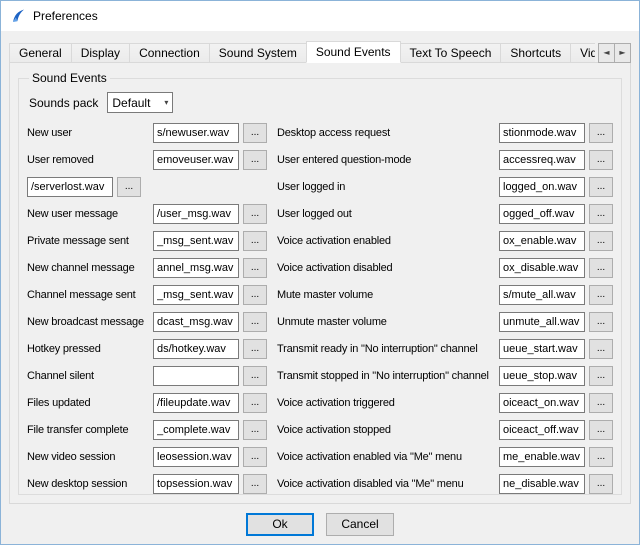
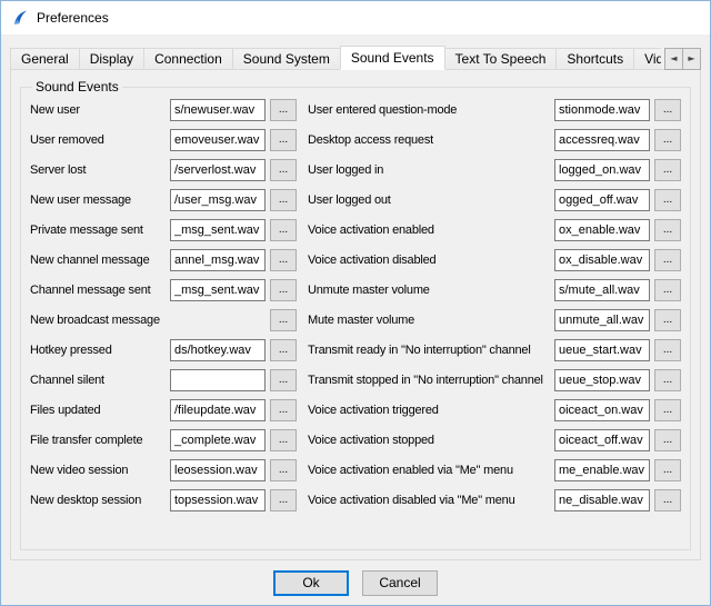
  Preferences
  General
  Display
  Connection
  Sound System
  Sound Events
  Text To Speech
  Shortcuts
  ◄
  ►
  Sound Events
- Sounds pack
- Default
- ▾
  New user
  s/newuser.wav
  ...
  User removed
  emoveuser.wav
  ...
+ Server lost
  /serverlost.wav
  ...
  New user message
  /user_msg.wav
  ...
  Private message sent
  _msg_sent.wav
  ...
  New channel message
  annel_msg.wav
  ...
  Channel message sent
  _msg_sent.wav
  ...
  New broadcast message
- dcast_msg.wav
  ...
  Hotkey pressed
  ds/hotkey.wav
  ...
  Channel silent
  ...
  Files updated
  /fileupdate.wav
  ...
  File transfer complete
  _complete.wav
  ...
  New video session
  leosession.wav
  ...
  New desktop session
  topsession.wav
  ...
- Desktop access request
+ User entered question-mode
  stionmode.wav
  ...
- User entered question-mode
+ Desktop access request
  accessreq.wav
  ...
  User logged in
  logged_on.wav
  ...
  User logged out
  ogged_off.wav
  ...
  Voice activation enabled
  ox_enable.wav
  ...
  Voice activation disabled
  ox_disable.wav
  ...
- Mute master volume
+ Unmute master volume
  s/mute_all.wav
  ...
- Unmute master volume
+ Mute master volume
  unmute_all.wav
  ...
  Transmit ready in "No interruption" channel
  ueue_start.wav
  ...
  Transmit stopped in "No interruption" channel
  ueue_stop.wav
  ...
  Voice activation triggered
  oiceact_on.wav
  ...
  Voice activation stopped
  oiceact_off.wav
  ...
  Voice activation enabled via "Me" menu
  me_enable.wav
  ...
  Voice activation disabled via "Me" menu
  ne_disable.wav
  ...
  Ok
  Cancel
